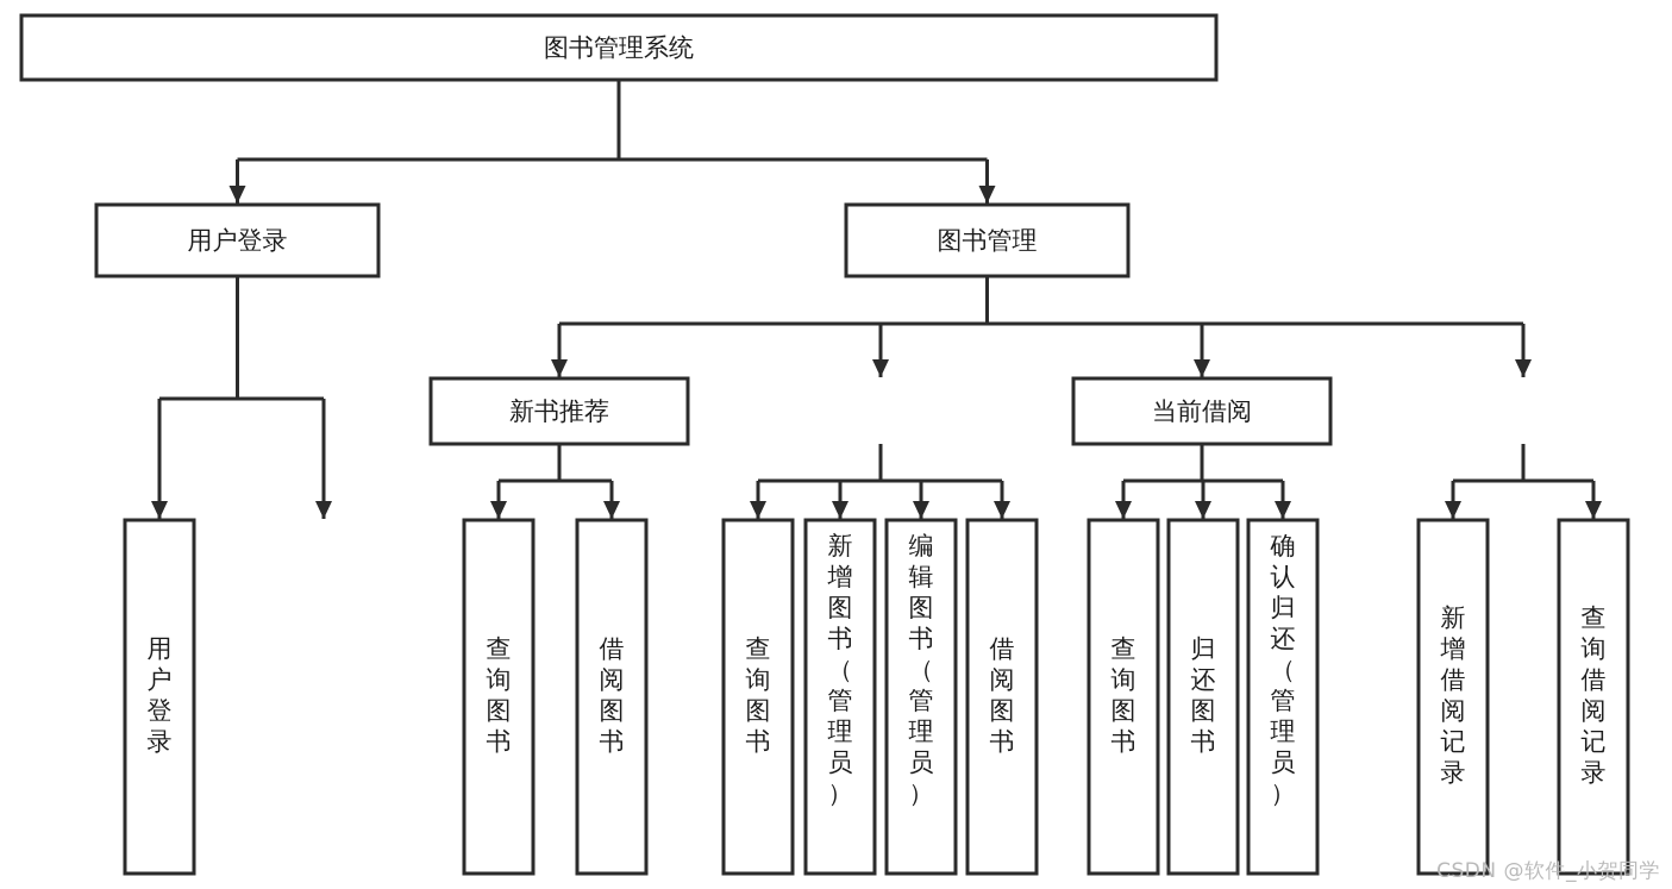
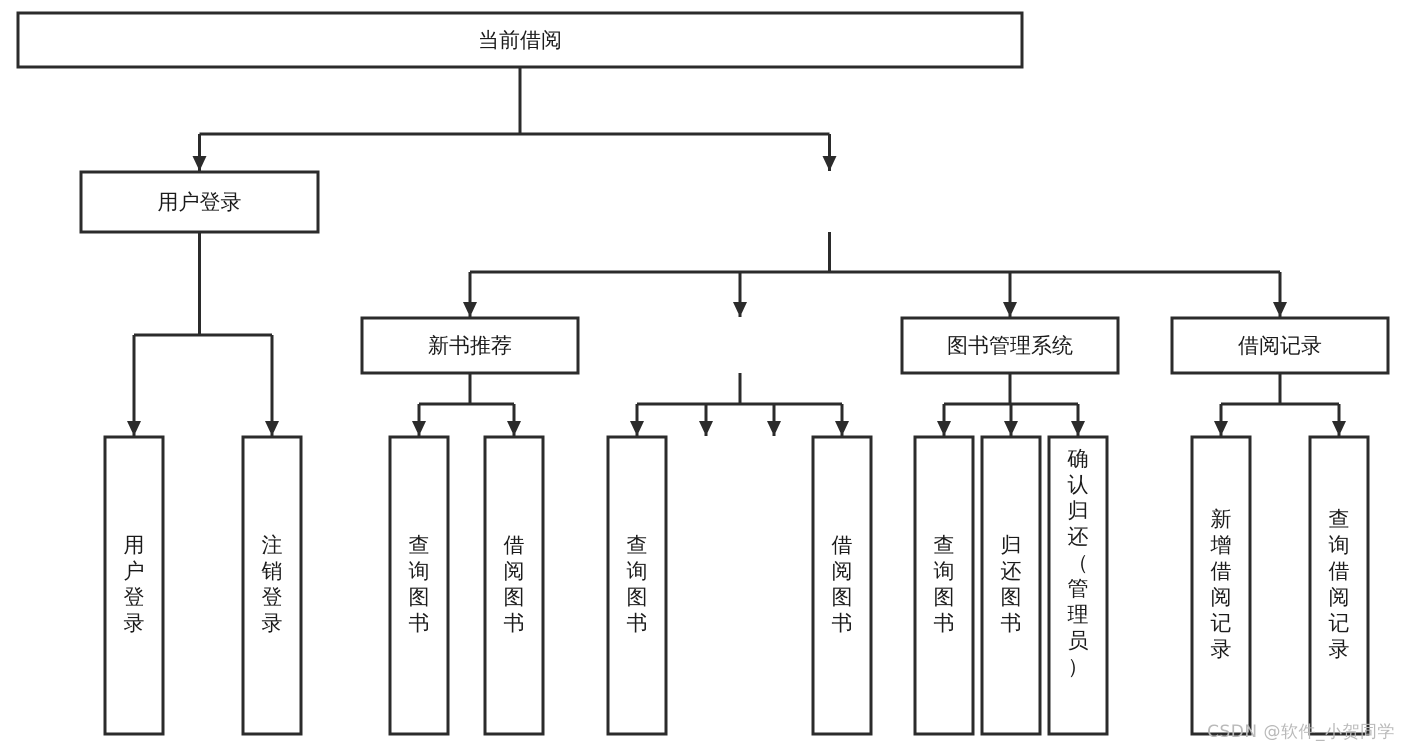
- 图书管理系统
+ 当前借阅
  用户登录
- 图书管理
  新书推荐
- 当前借阅
+ 图书管理系统
+ 借阅记录
  用户登录
+ 注销登录
  查询图书
  借阅图书
  查询图书
- 新增图书（管理员）
- 编辑图书（管理员）
  借阅图书
  查询图书
  归还图书
  确认归还（管理员）
  新增借阅记录
  查询借阅记录
  CSDN @软件_小贺同学
